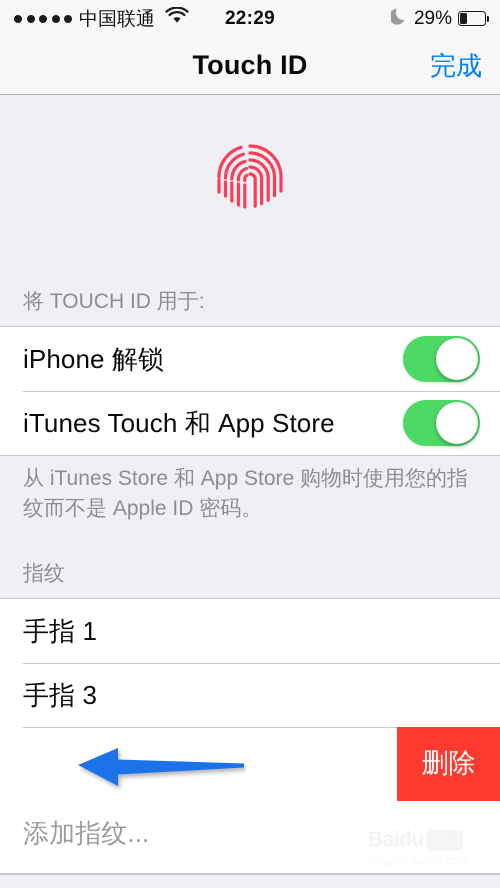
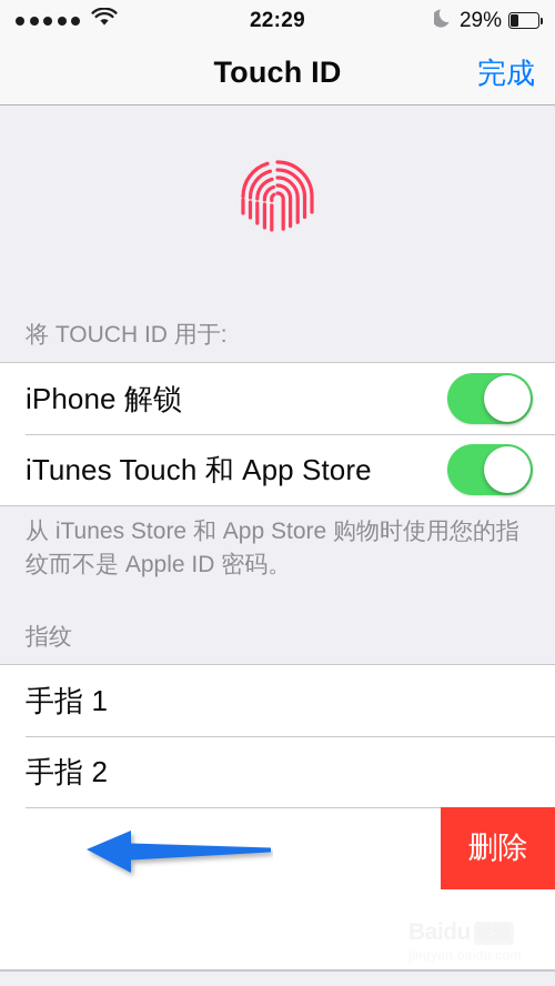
- 中国联通
  22:29
  29%
  Touch ID
  完成
  将 TOUCH ID 用于:
  iPhone 解锁
  iTunes Touch 和 App Store
  从 iTunes Store 和 App Store 购物时使用您的指纹而不是 Apple ID 密码。
  指纹
  手指 1
- 手指 3
+ 手指 2
  删除
- 添加指纹...
